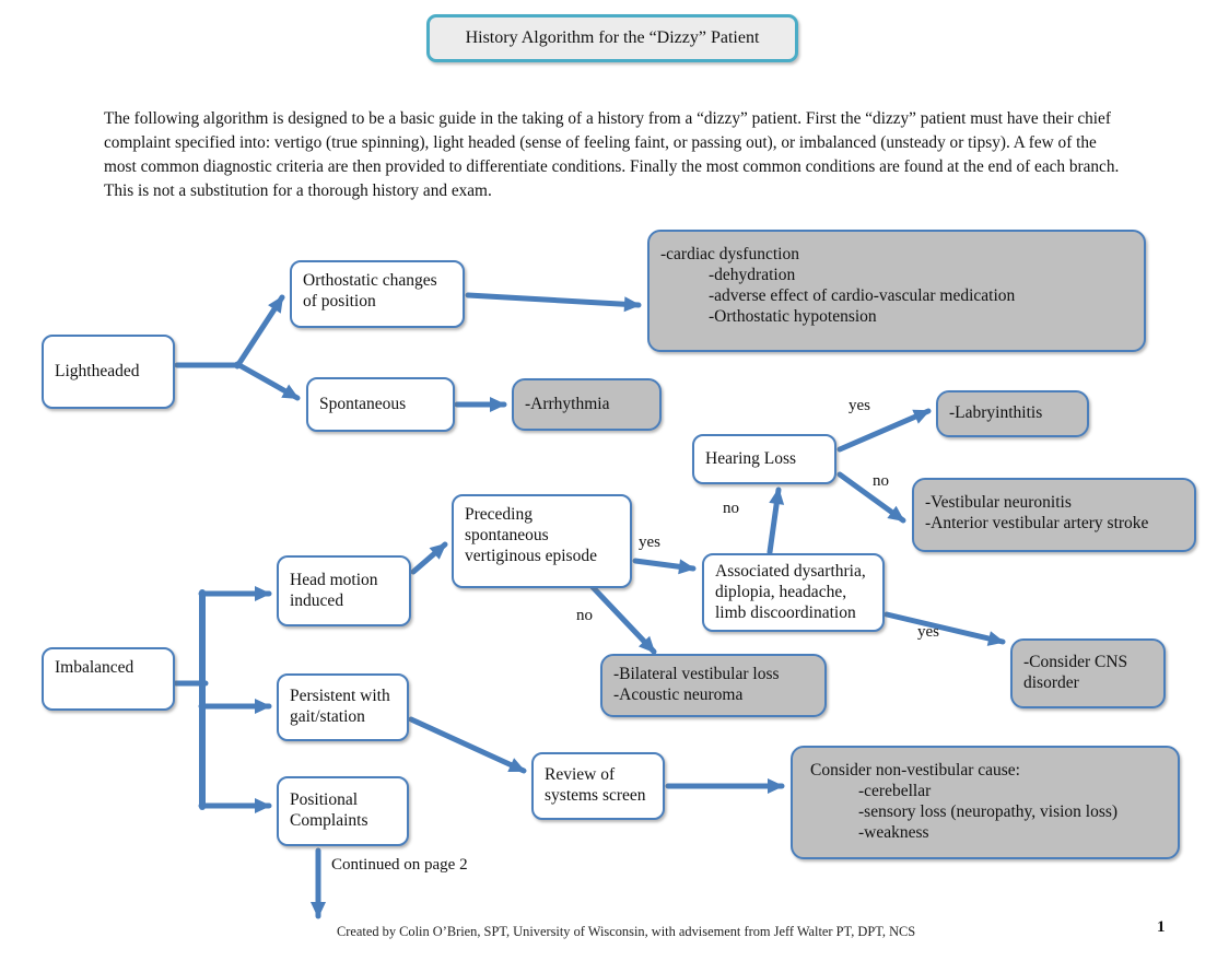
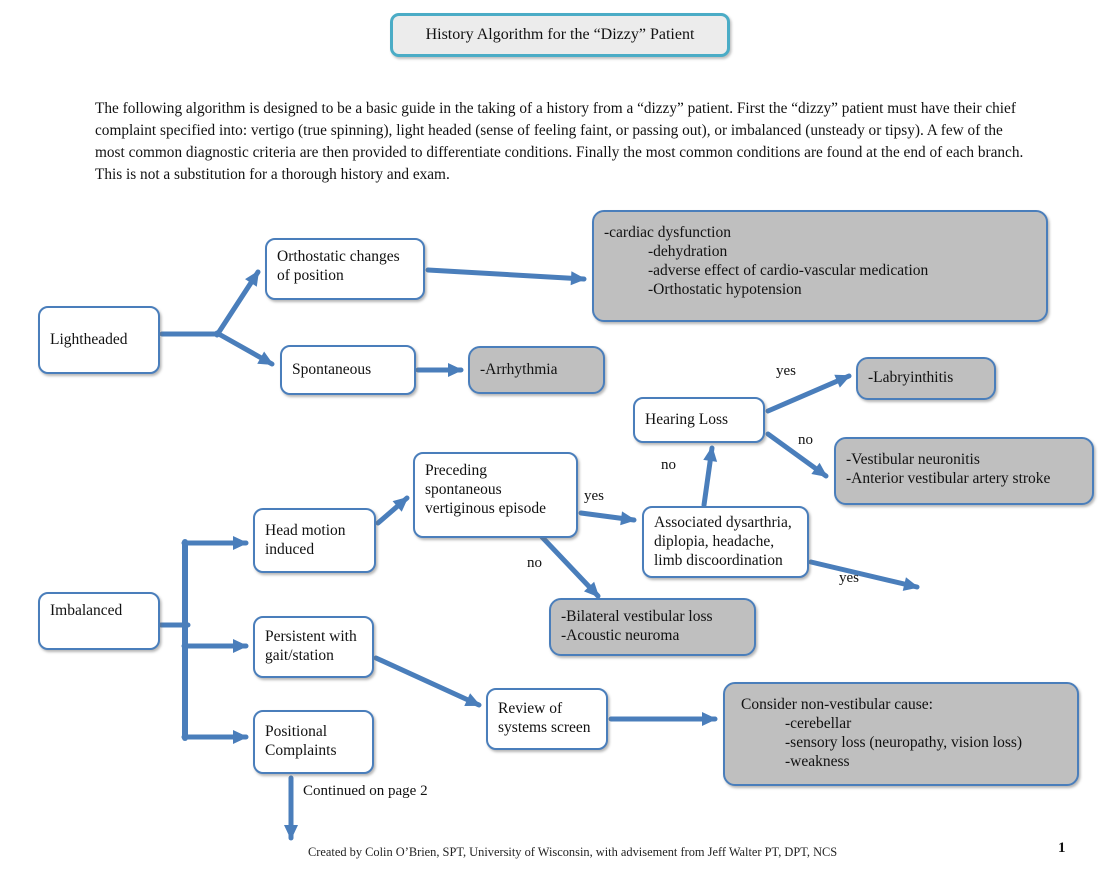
  History Algorithm for the “Dizzy” Patient
  The following algorithm is designed to be a basic guide in the taking of a history from a “dizzy” patient. First the “dizzy” patient must have their chief complaint specified into: vertigo (true spinning), light headed (sense of feeling faint, or passing out), or imbalanced (unsteady or tipsy). A few of the most common diagnostic criteria are then provided to differentiate conditions. Finally the most common conditions are found at the end of each branch. This is not a substitution for a thorough history and exam.
  Lightheaded
  Orthostatic changes of position
  Spontaneous
  -cardiac dysfunction
  -dehydration
  -adverse effect of cardio-vascular medication
  -Orthostatic hypotension
  -Arrhythmia
  Hearing Loss
  -Labryinthitis
  -Vestibular neuronitis
  -Anterior vestibular artery stroke
  Imbalanced
  Head motion induced
  Preceding spontaneous vertiginous episode
  Associated dysarthria, diplopia, headache, limb discoordination
- -Consider CNS disorder
  -Bilateral vestibular loss
  -Acoustic neuroma
  Persistent with gait/station
  Positional Complaints
  Review of systems screen
  Consider non-vestibular cause:
  -cerebellar
  -sensory loss (neuropathy, vision loss)
  -weakness
  yes
  no
  no
  yes
  no
  yes
  Continued on page 2
  Created by Colin O’Brien, SPT, University of Wisconsin, with advisement from Jeff Walter PT, DPT, NCS
  1
